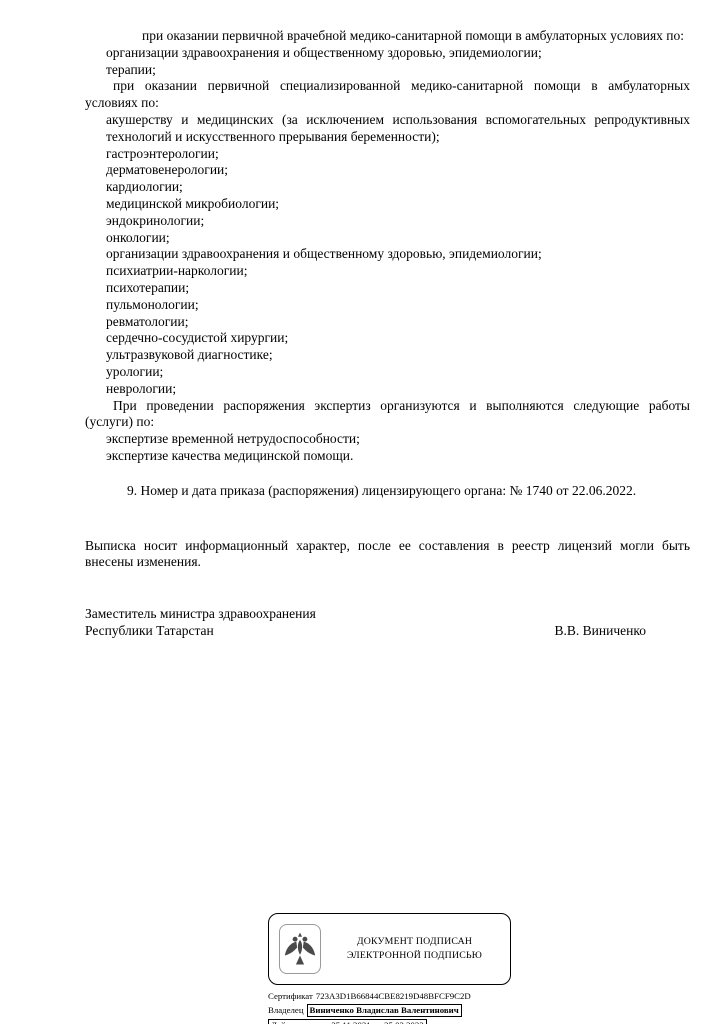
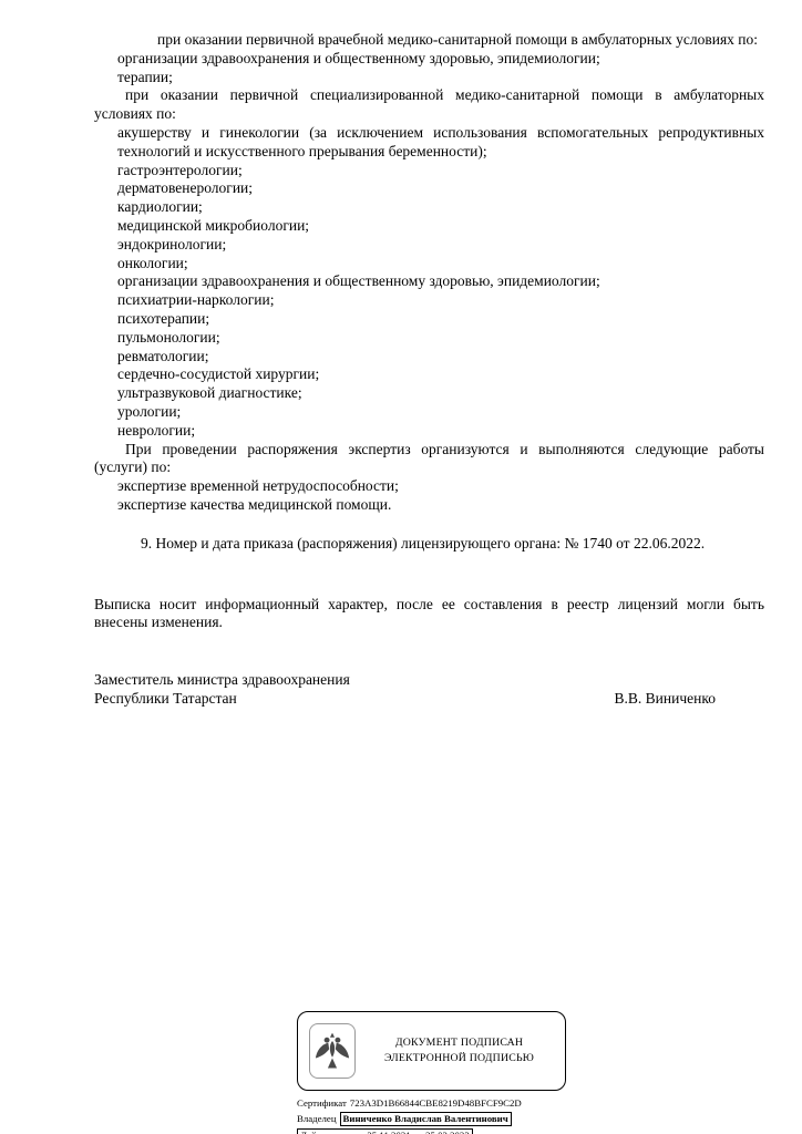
  при оказании первичной врачебной медико-санитарной помощи в амбулаторных условиях по:
  организации здравоохранения и общественному здоровью, эпидемиологии;
  терапии;
  при оказании первичной специализированной медико-санитарной помощи в амбулаторных условиях по:
- акушерству и медицинских (за исключением использования вспомогательных репродуктивных технологий и искусственного прерывания беременности);
+ акушерству и гинекологии (за исключением использования вспомогательных репродуктивных технологий и искусственного прерывания беременности);
  гастроэнтерологии;
  дерматовенерологии;
  кардиологии;
  медицинской микробиологии;
  эндокринологии;
  онкологии;
  организации здравоохранения и общественному здоровью, эпидемиологии;
  психиатрии-наркологии;
  психотерапии;
  пульмонологии;
  ревматологии;
  сердечно-сосудистой хирургии;
  ультразвуковой диагностике;
  урологии;
  неврологии;
  При проведении распоряжения экспертиз организуются и выполняются следующие работы (услуги) по:
  экспертизе временной нетрудоспособности;
  экспертизе качества медицинской помощи.
  9. Номер и дата приказа (распоряжения) лицензирующего органа: № 1740 от 22.06.2022.
  Выписка носит информационный характер, после ее составления в реестр лицензий могли быть внесены изменения.
  Заместитель министра здравоохранения
  Республики Татарстан
  В.В. Виниченко
  ДОКУМЕНТ ПОДПИСАН
  ЭЛЕКТРОННОЙ ПОДПИСЬЮ
  Сертификат 723A3D1B66844CBE8219D48BFCF9C2D
  Владелец Виниченко Владислав Валентинович
